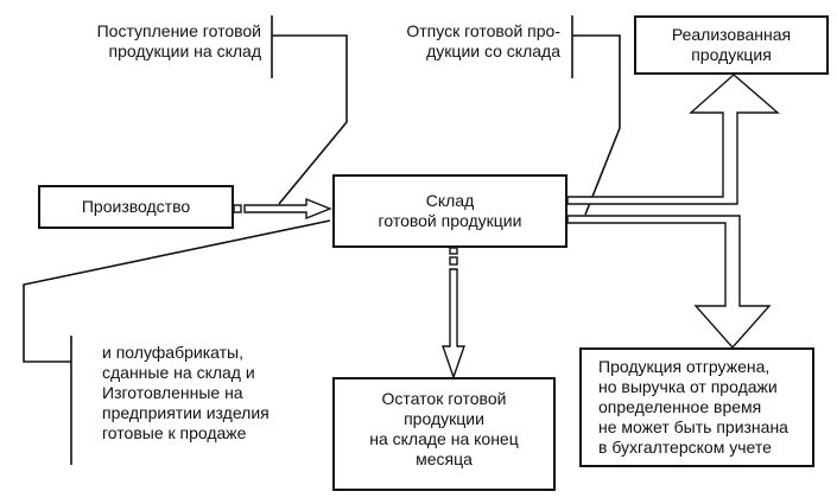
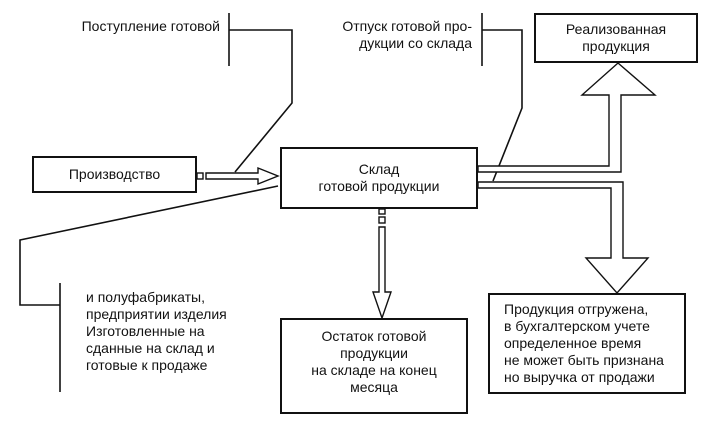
  Производство
  Склад
  готовой продукции
  Реализованная
  продукция
  Остаток готовой
  продукции
  на складе на конец
  месяца
  Продукция отгружена,
- но выручка от продажи
+ в бухгалтерском учете
  определенное время
  не может быть признана
- в бухгалтерском учете
+ но выручка от продажи
  Поступление готовой
- продукции на склад
  Отпуск готовой про-
  дукции со склада
  и полуфабрикаты,
- сданные на склад и
+ предприятии изделия
  Изготовленные на
- предприятии изделия
+ сданные на склад и
  готовые к продаже
